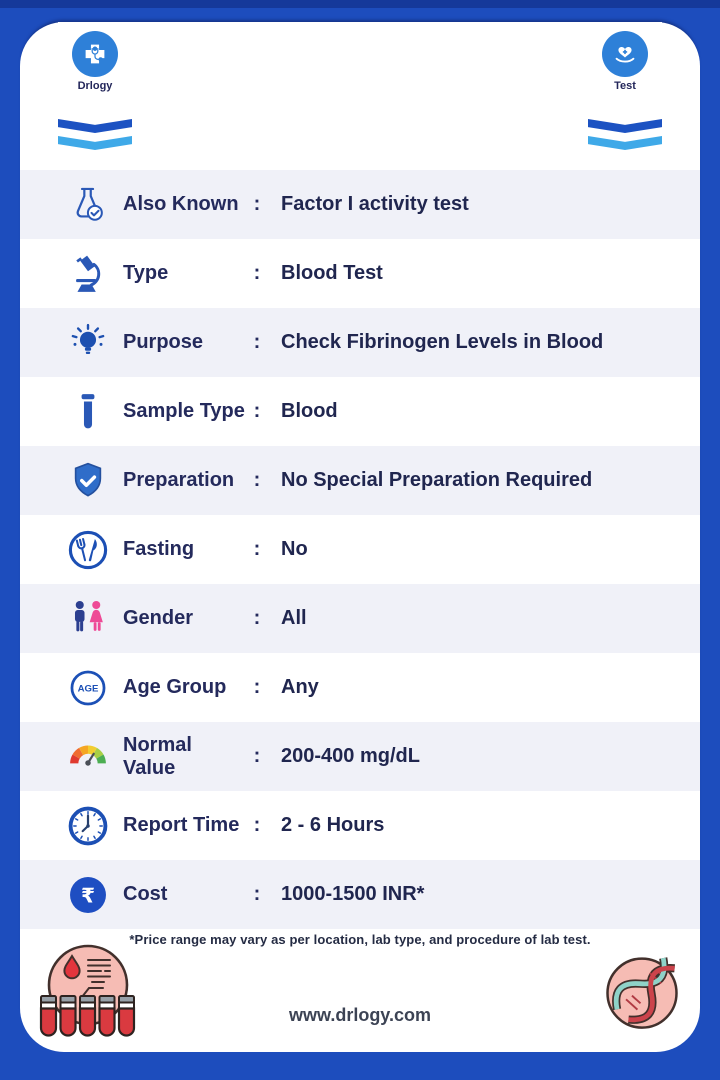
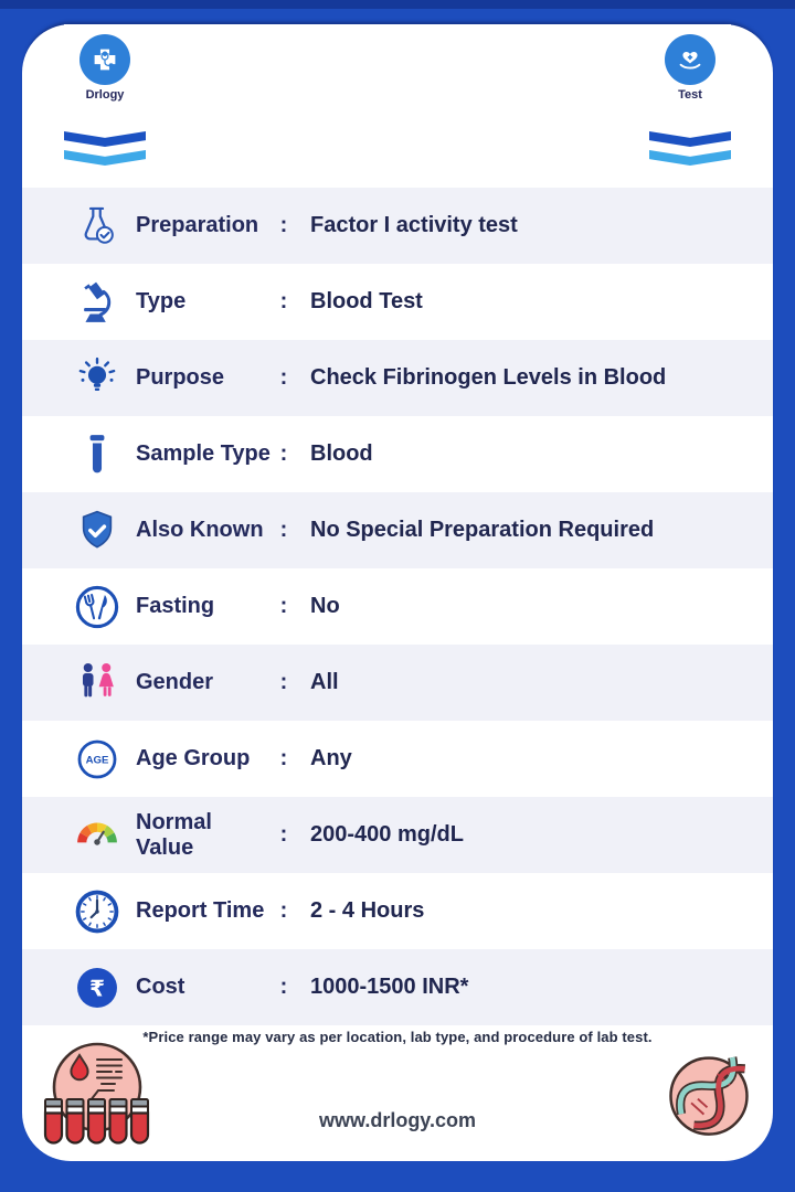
- Also Known
+ Preparation
  :
  Factor I activity test
  Type
  :
  Blood Test
  Purpose
  :
  Check Fibrinogen Levels in Blood
  Sample Type
  :
  Blood
- Preparation
+ Also Known
  :
  No Special Preparation Required
  Fasting
  :
  No
  Gender
  :
  All
  AGE
  Age Group
  :
  Any
  Normal Value
  :
  200-400 mg/dL
  Report Time
  :
- 2 - 6 Hours
+ 2 - 4 Hours
  ₹
  Cost
  :
  1000-1500 INR*
  *Price range may vary as per location, lab type, and procedure of lab test.
  www.drlogy.com
  Drlogy
  Test
